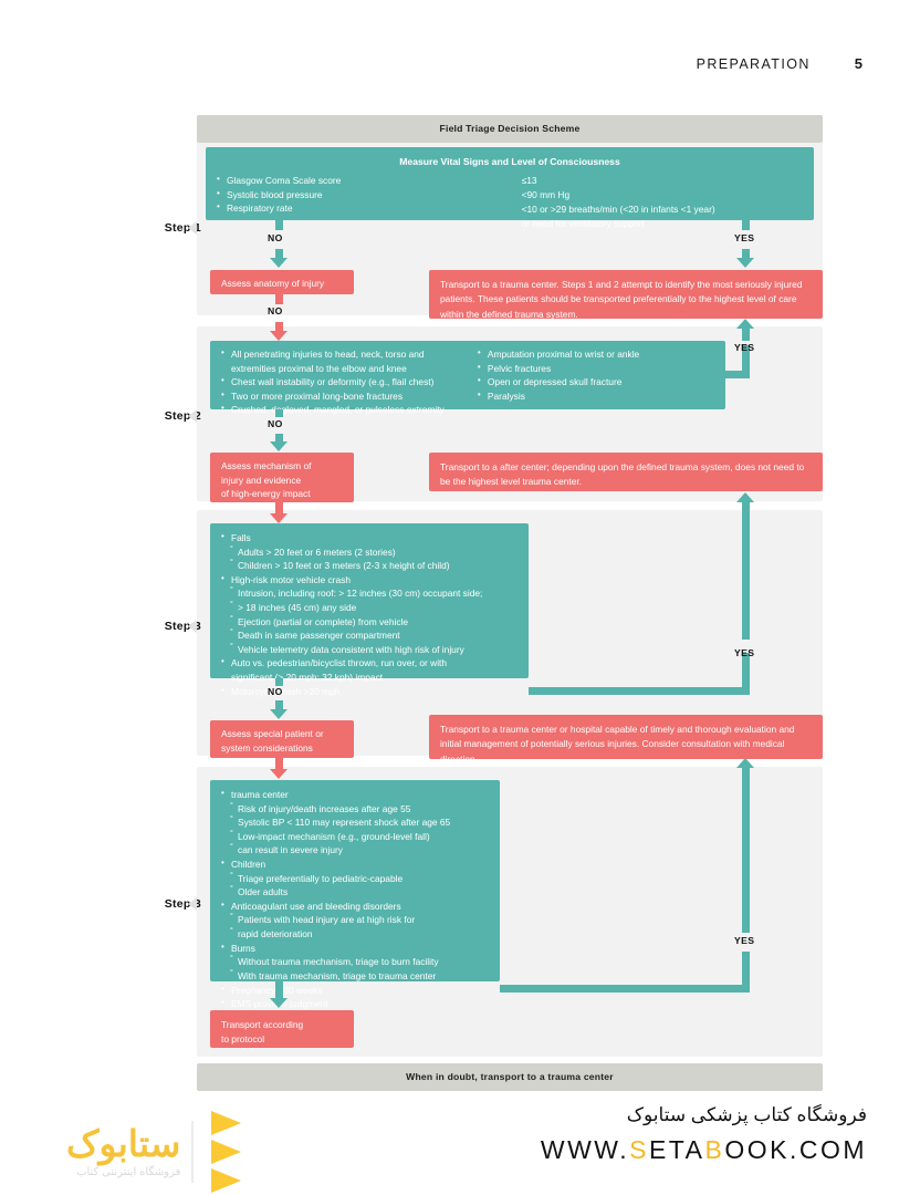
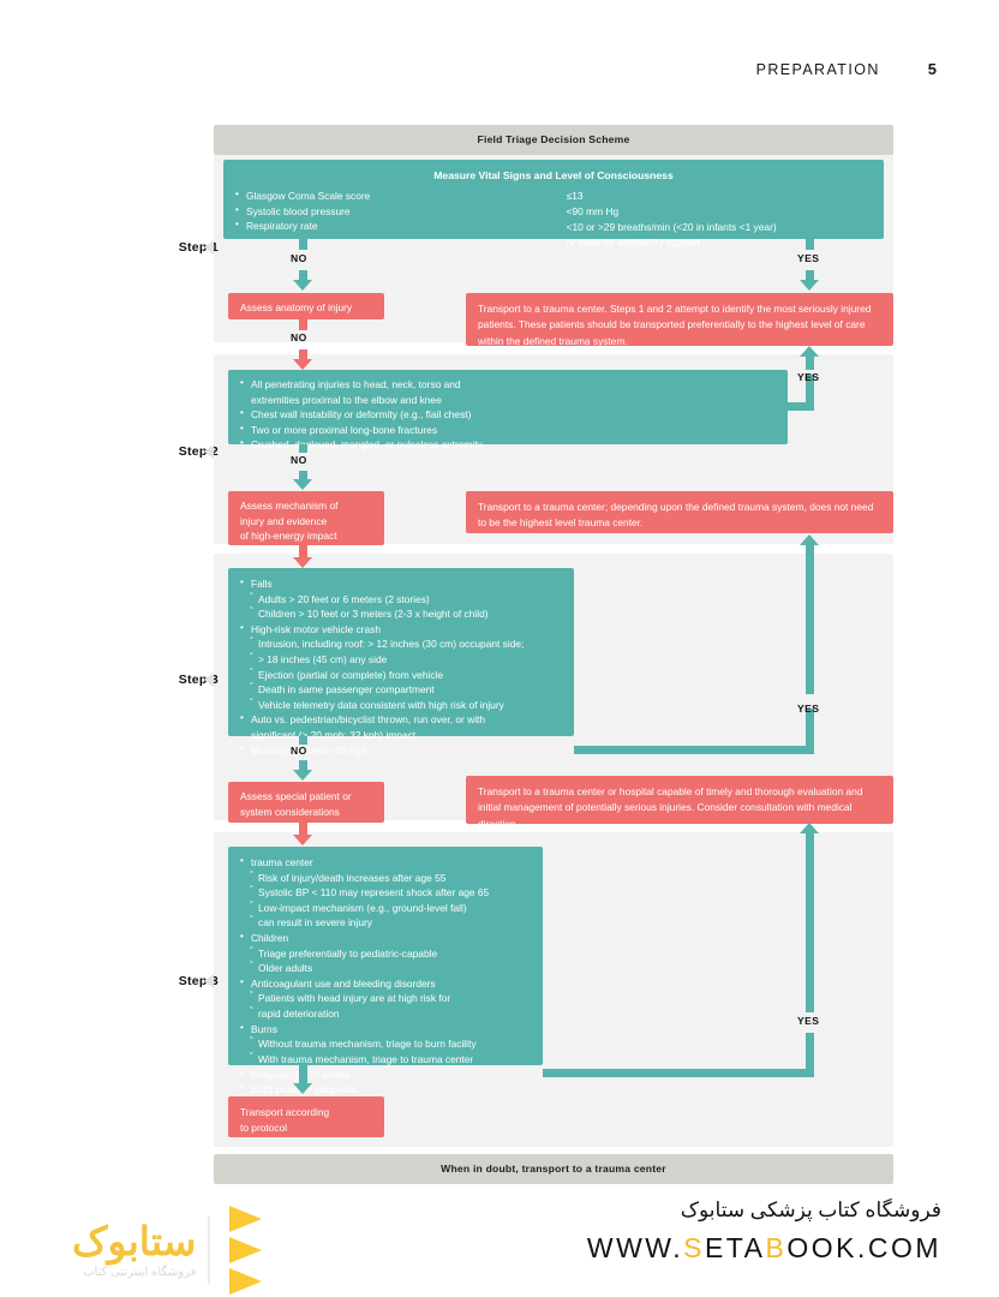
  PREPARATION
  5
  Field Triage Decision Scheme
  Measure Vital Signs and Level of Consciousness
  Glasgow Coma Scale score
  Systolic blood pressure
  Respiratory rate
  ≤13
  <90 mm Hg
  <10 or >29 breaths/min (<20 in infants <1 year)
  or need for ventilatory support
  Step 1
  NO
  YES
  Assess anatomy of injury
  Transport to a trauma center. Steps 1 and 2 attempt to identify the most seriously injured patients. These patients should be transported preferentially to the highest level of care within the defined trauma system.
  NO
  All penetrating injuries to head, neck, torso and
  extremities proximal to the elbow and knee
  Chest wall instability or deformity (e.g., flail chest)
  Two or more proximal long-bone fractures
  Crushed, dgloved, mangled, or pulseless extremity
- Amputation proximal to wrist or ankle
- Pelvic fractures
- Open or depressed skull fracture
- Paralysis
  YES
  Step 2
  NO
  Assess mechanism of
  injury and evidence
  of high-energy impact
- Transport to a after center; depending upon the defined trauma system, does not need to be the highest level trauma center.
+ Transport to a trauma center; depending upon the defined trauma system, does not need to be the highest level trauma center.
  Falls
  Adults > 20 feet or 6 meters (2 stories)
  Children > 10 feet or 3 meters (2-3 x height of child)
  High-risk motor vehicle crash
  Intrusion, including roof: > 12 inches (30 cm) occupant side;
  > 18 inches (45 cm) any side
  Ejection (partial or complete) from vehicle
  Death in same passenger compartment
  Vehicle telemetry data consistent with high risk of injury
  Auto vs. pedestrian/bicyclist thrown, run over, or with
  significant 20 mph; 32 kph) impact
  Motorcycle crash >20 mph
  YES
  Step 3
  NO
  Assess special patient or
  system considerations
  Transport to a trauma center or hospital capable of timely and thorough evaluation and initial management of potentially serious injuries. Consider consultation with medical direction.
  trauma center
  Risk of injury/death increases after age 55
  Systolic BP < 110 may represent shock after age 65
  Low-impact mechanism (e.g., ground-level fall)
  can result in severe injury
  Children
  Triage preferentially to pediatric-capable
  Older adults
  Anticoagulant use and bleeding disorders
  Patients with head injury are at high risk for
  rapid deterioration
  Burns
  Without trauma mechanism, triage to burn facility
  With trauma mechanism, triage to trauma center
  Pregnancy20 weeks
  EMS provider judgment
  YES
  Step 3
  Transport according
  to protocol
  When in doubt, transport to a trauma center
  ستابوک
  فروشگاهینترنتی کتاب
  فروشگاه کتاب پزشکی ستابوک
  WWW.SETABOOK.COM
